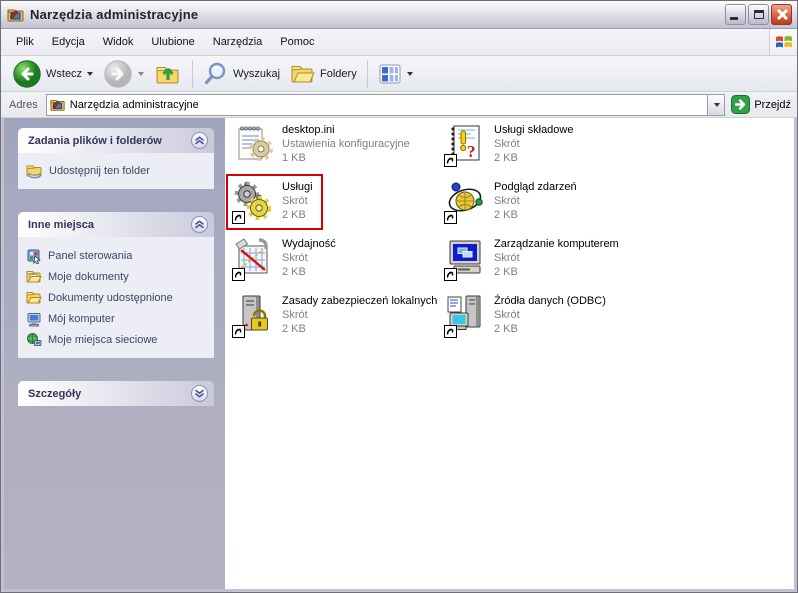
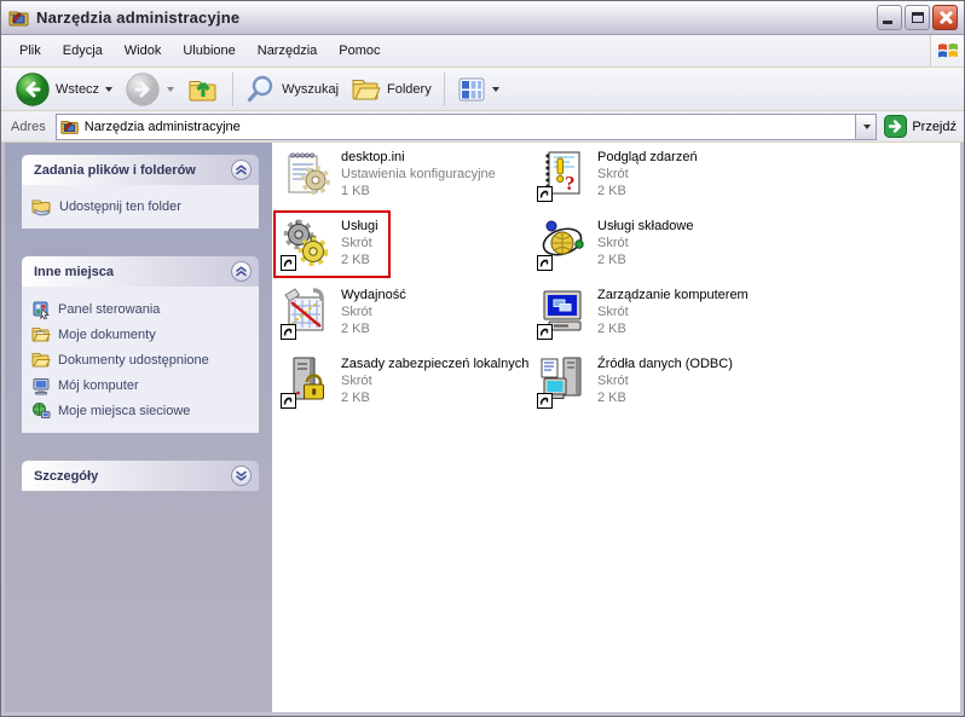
  Narzędzia administracyjne
  Plik
  Edycja
  Widok
  Ulubione
  Narzędzia
  Pomoc
  Wstecz
  Wyszukaj
  Foldery
  Adres
  Narzędzia administracyjne
  Przejdź
  Zadania plików i folderów
  Udostępnij ten folder
  Inne miejsca
  Panel sterowania
  Moje dokumenty
  Dokumenty udostępnione
  Mój komputer
  Moje miejsca sieciowe
  Szczegóły
  desktop.ini
  Ustawienia konfiguracyjne
  1 KB
  ?
- Usługi składowe
+ Podgląd zdarzeń
  Skrót
  2 KB
  Usługi
  Skrót
  2 KB
- Podgląd zdarzeń
+ Usługi składowe
  Skrót
  2 KB
  Wydajność
  Skrót
  2 KB
  Zarządzanie komputerem
  Skrót
  2 KB
  Zasady zabezpieczeń lokalnych
  Skrót
  2 KB
  Źródła danych (ODBC)
  Skrót
  2 KB
